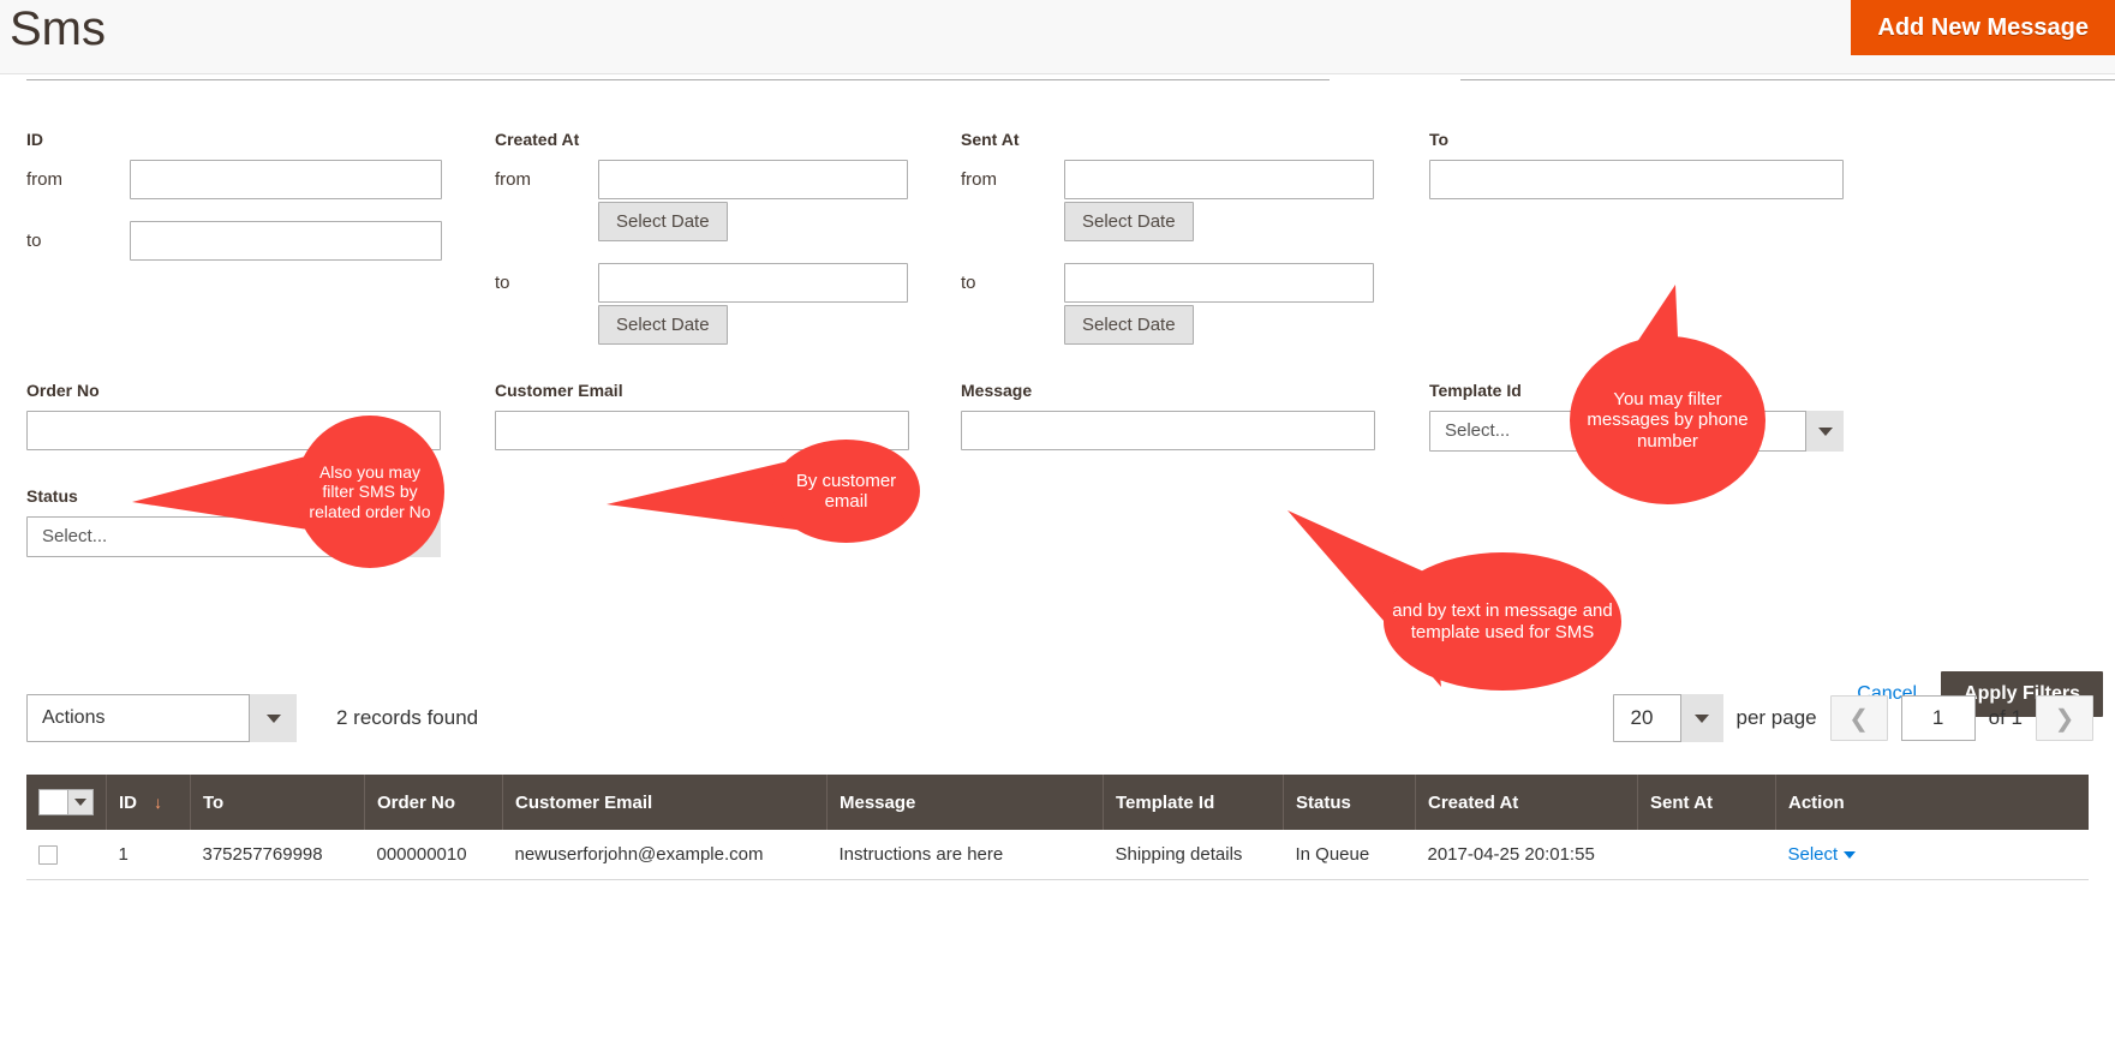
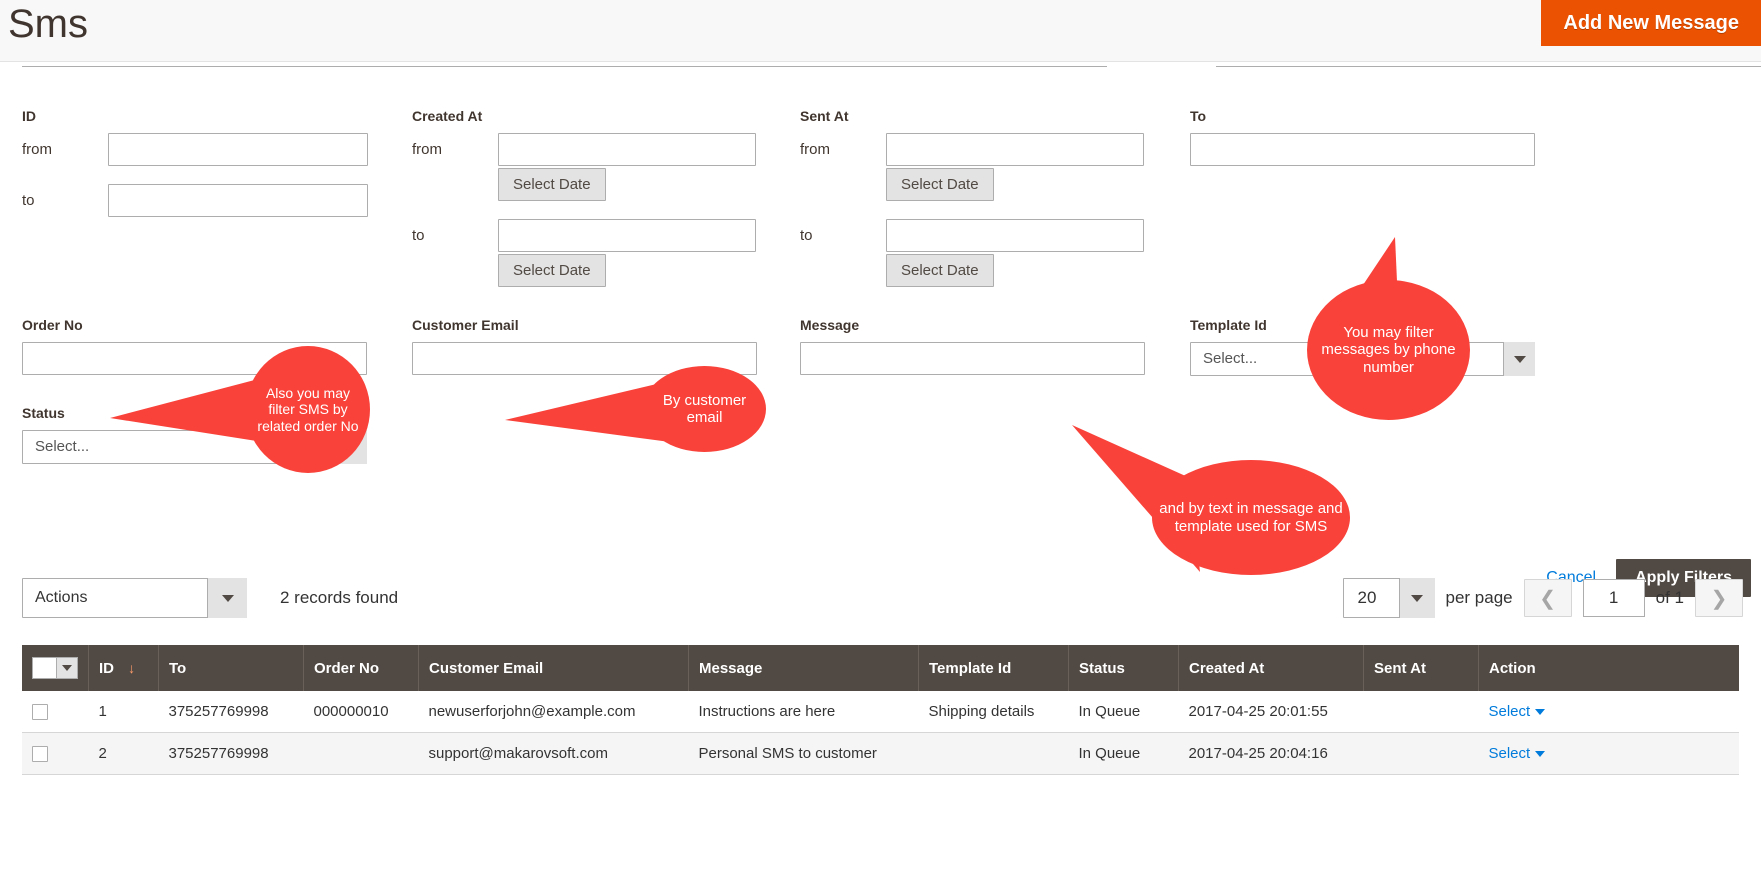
  Sms
  Add New Message
  ID
  from
  to
  Created At
  from
  Select Date
  to
  Select Date
  Sent At
  from
  Select Date
  to
  Select Date
  To
  Order No
  Customer Email
  Message
  Template Id
  Select...
  Status
  Select...
  Cancel
  Apply Filters
  Actions
  2 records found
  20
  per page
  ❮
  1
  of 1
  ❯
  	ID ↓	To	Order No	Customer Email	Message	Template Id	Status	Created At	Sent At	Action
  	1	375257769998	000000010	newuserforjohn@example.com	Instructions are here	Shipping details	In Queue	2017-04-25 20:01:55		Select
+ 	2	375257769998		support@makarovsoft.com	Personal SMS to customer		In Queue	2017-04-25 20:04:16		Select
  You may filter messages by phone number
  Also you may filter SMS by related order No
  By customer email
  and by text in message and template used for SMS
